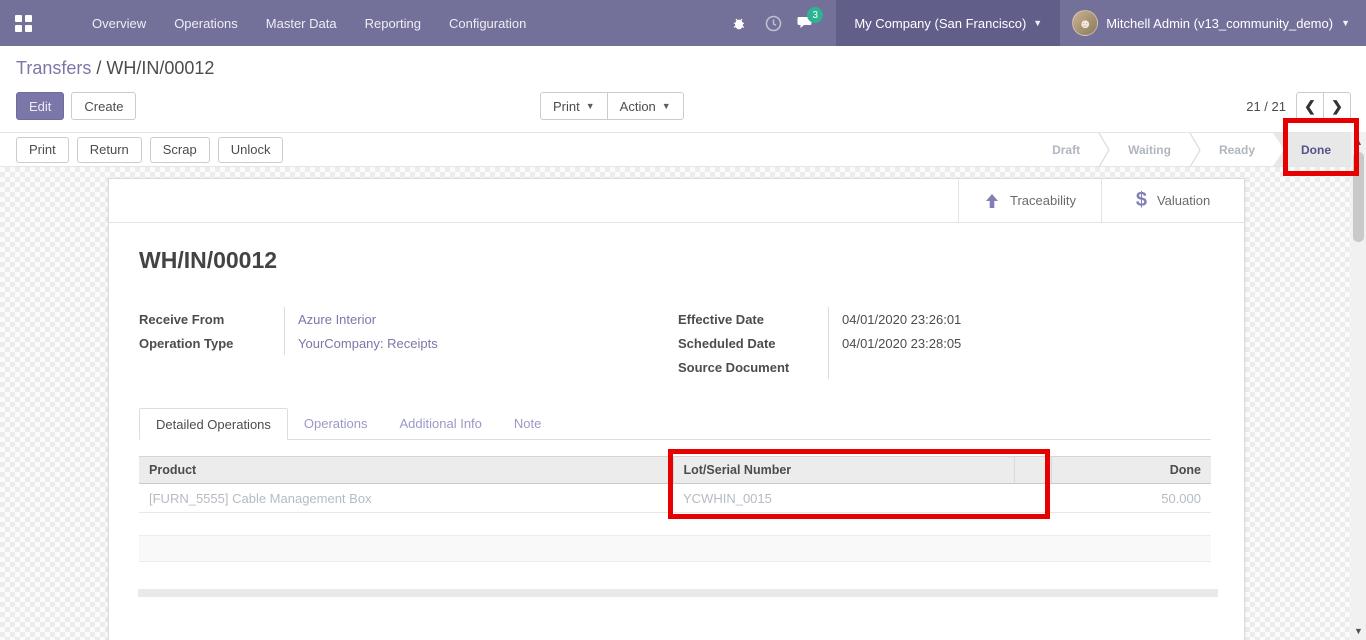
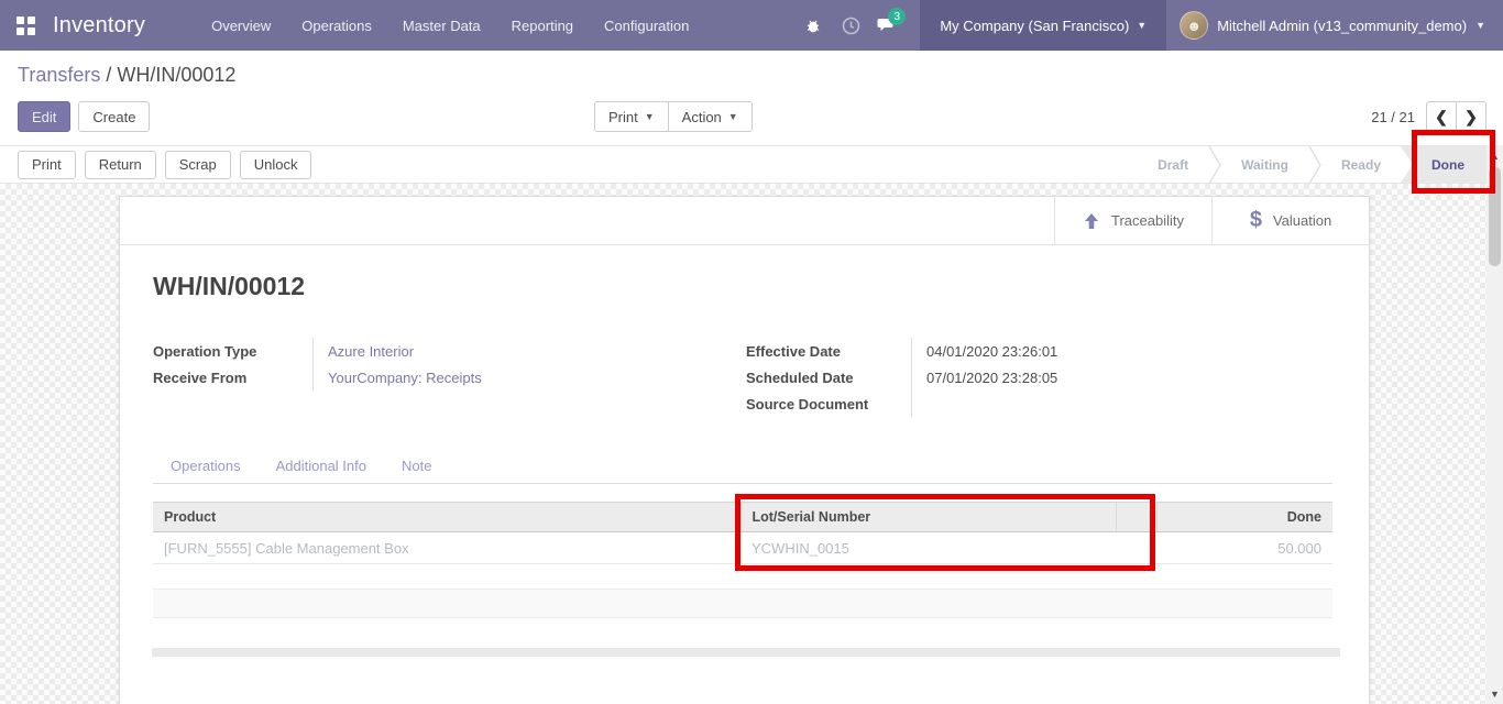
+ Inventory
  Overview
  Operations
  Master Data
  Reporting
  Configuration
  3
  My Company (San Francisco)
  ▼
  ☻
  Mitchell Admin (v13_community_demo)
  ▼
  Transfers / WH/IN/00012
  Edit
  Create
  Print
  ▼
  Action
  ▼
  21 / 21
  ❮
  ❯
  Print
  Return
  Scrap
  Unlock
  Draft
  Waiting
  Ready
  Done
  Traceability
  $
  Valuation
  WH/IN/00012
- Receive From
+ Operation Type
  Azure Interior
- Operation Type
+ Receive From
  YourCompany: Receipts
  Effective Date
  04/01/2020 23:26:01
  Scheduled Date
- 04/01/2020 23:28:05
+ 07/01/2020 23:28:05
  Source Document
- Detailed Operations
  Operations
  Additional Info
  Note
  Product	Lot/Serial Number		Done
  [FURN_5555] Cable Management Box	YCWHIN_0015		50.000
  ▲
  ▼
